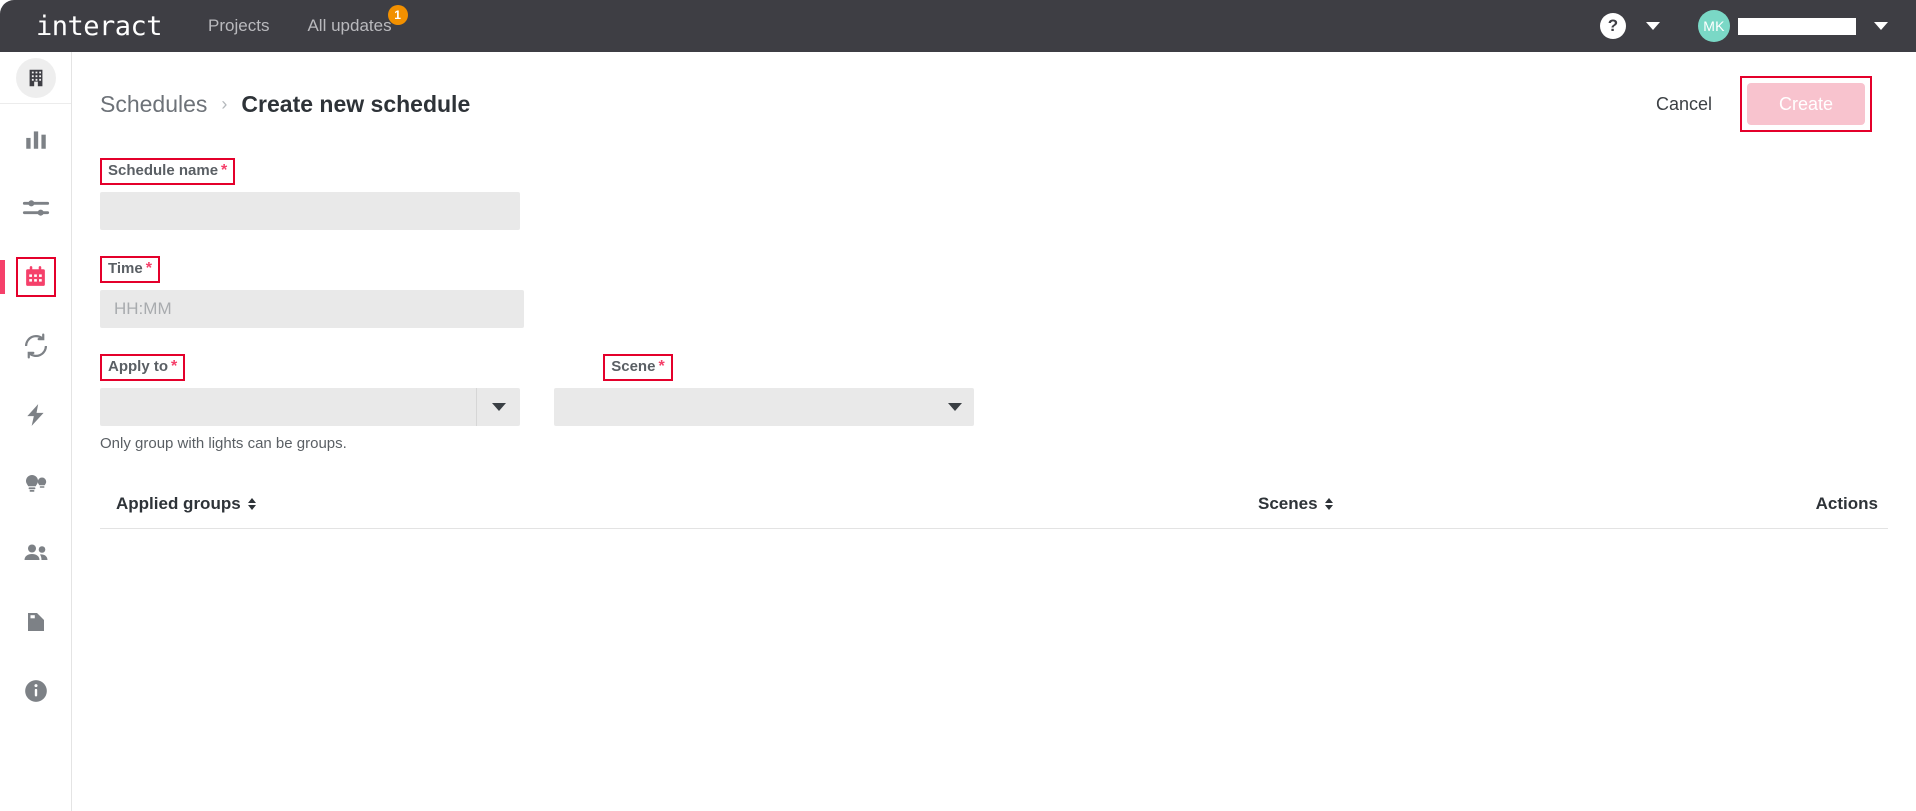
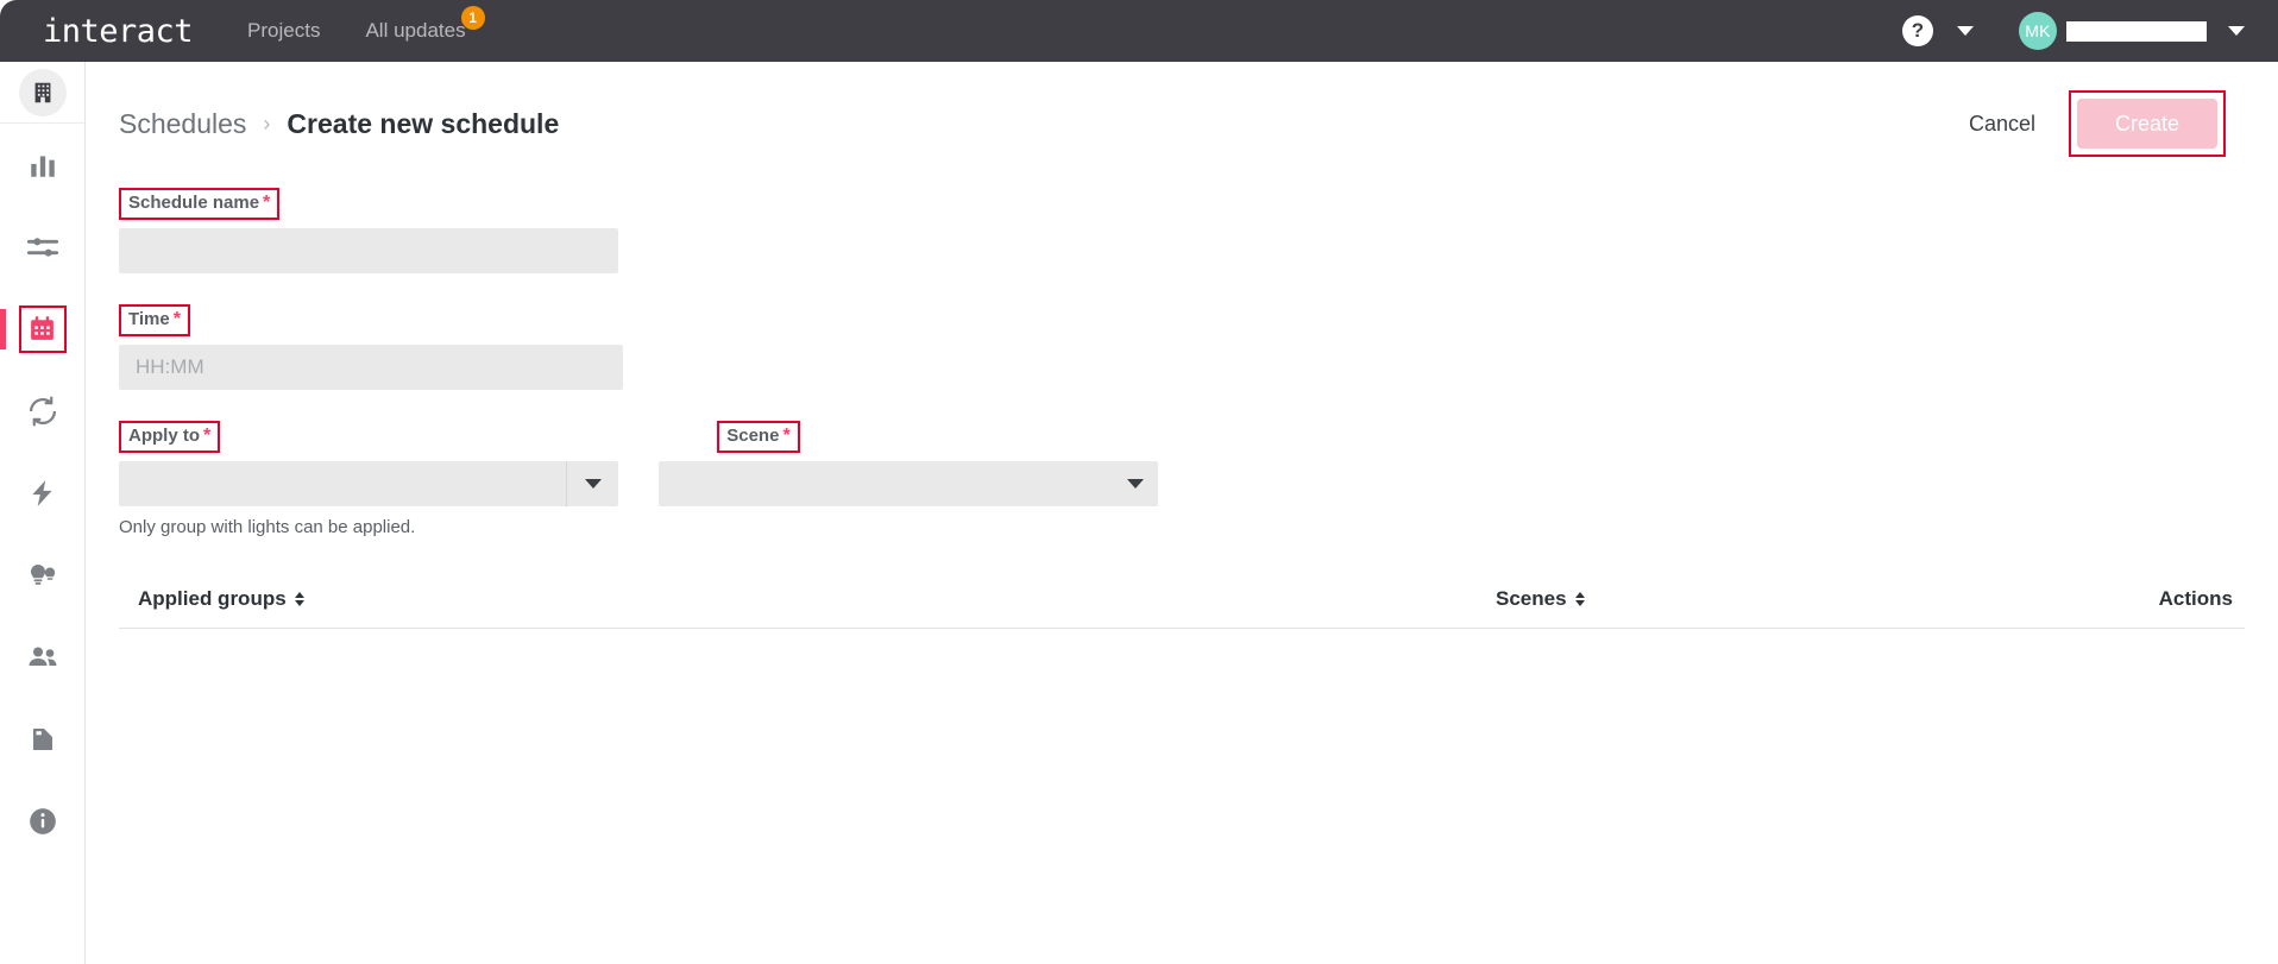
  interact
  Projects
  All updates
  1
  ?
  MK
  Schedules
  ›
  Create new schedule
  Cancel
  Create
  Schedule name *
  Time *
  HH:MM
  Apply to *
  Scene *
- Only group with lights can be groups.
+ Only group with lights can be applied.
  Applied groups
  Scenes
  Actions
